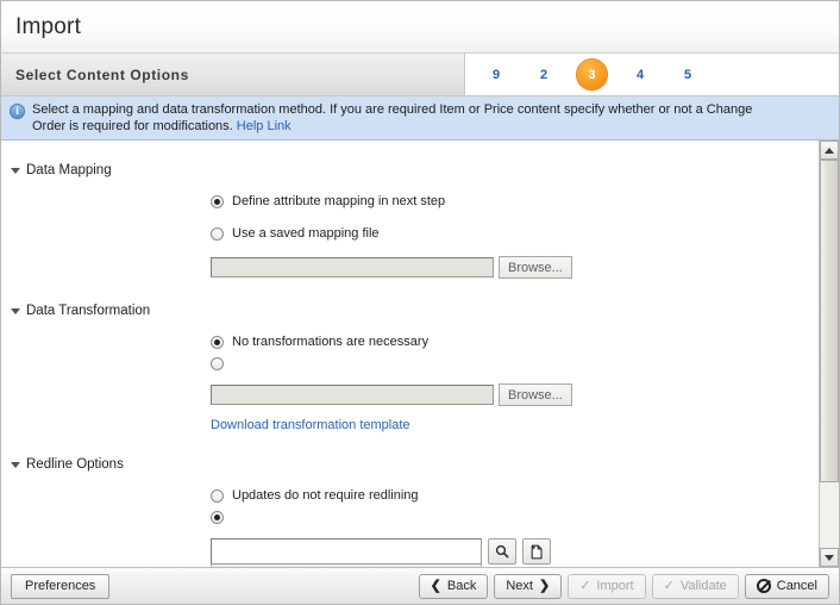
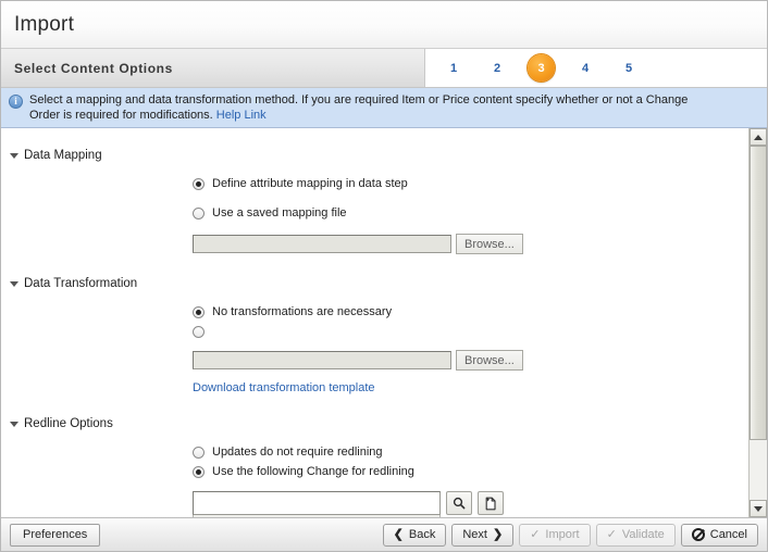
  Import
  Select Content Options
- 9
+ 1
  2
  3
  4
  5
  i
  Select a mapping and data transformation method. If you are required Item or Price content specify whether or not a Change
  Order is required for modifications. Help Link
  Data Mapping
- Define attribute mapping in next step
+ Define attribute mapping in data step
  Use a saved mapping file
  Browse...
  Data Transformation
  No transformations are necessary
  Browse...
  Download transformation template
  Redline Options
  Updates do not require redlining
+ Use the following Change for redlining
  Preferences
  ❮
  Back
  Next
  ❯
  ✓
  Import
  ✓
  Validate
  Cancel
